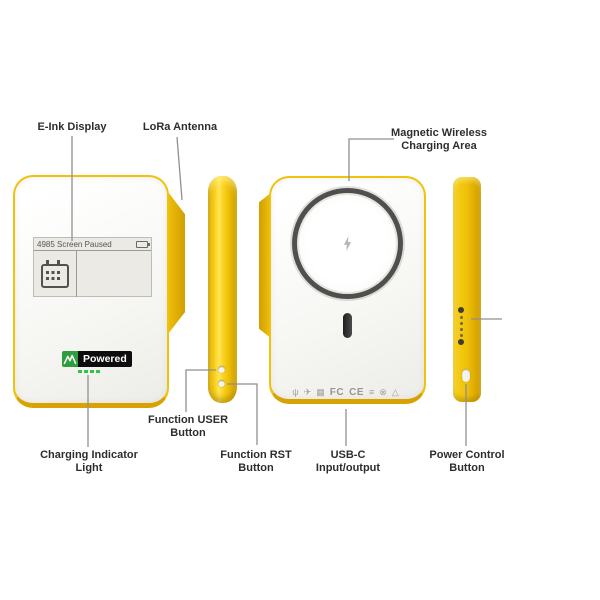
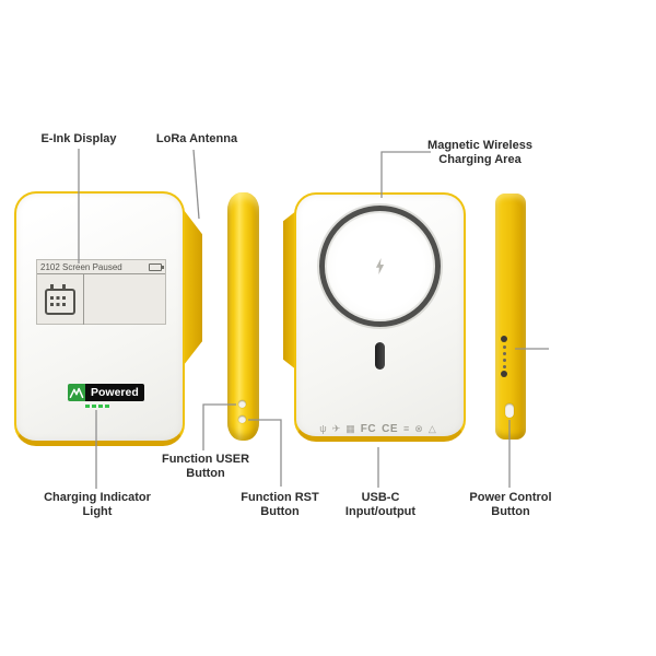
- 4985 Screen Paused
+ 2102 Screen Paused
  Powered
  ψ
  ✈
  ▦
  FC
  CE
  ≡
  ⊗
  △
  E-Ink Display
  LoRa Antenna
  Magnetic Wireless
  Charging Area
  Charging Indicator
  Light
  Function USER
  Button
  Function RST
  Button
  USB-C
  Input/output
  Power Control
  Button
